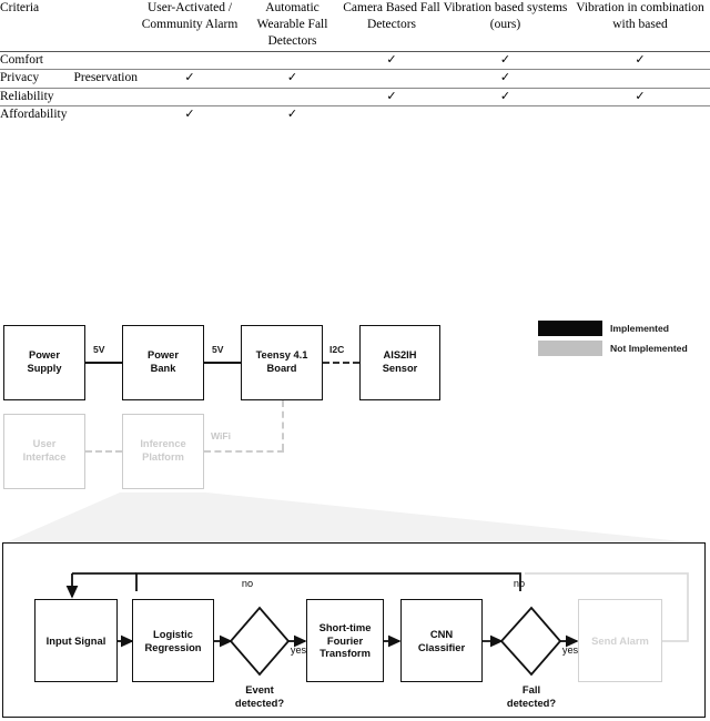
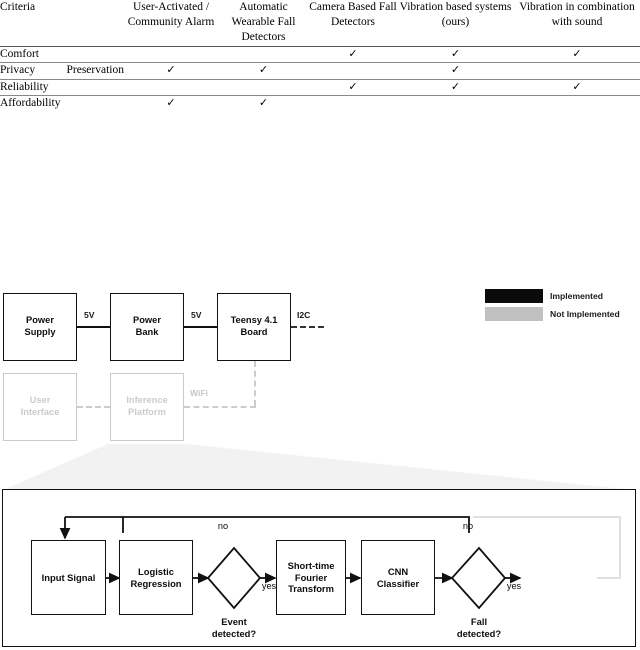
- Criteria	User-Activated / Community Alarm	Automatic Wearable Fall Detectors	Camera Based Fall Detectors	Vibration based systems (ours)	Vibration in combination with based
+ Criteria	User-Activated / Community Alarm	Automatic Wearable Fall Detectors	Camera Based Fall Detectors	Vibration based systems (ours)	Vibration in combination with sound
  Comfort			✓	✓	✓
  Privacy Preservation	✓	✓		✓
  Reliability			✓	✓	✓
  Affordability	✓	✓
  Implemented
  Not Implemented
  5V
  5V
  I2C
  WiFi
  Power
  Supply
  Power
  Bank
  Teensy 4.1
  Board
- AIS2IH
- Sensor
  User
  Interface
  Inference
  Platform
  Input Signal
  Logistic
  Regression
  Short-time
  Fourier
  Transform
  CNN
  Classifier
- Send Alarm
  Event
  detected?
  Fall
  detected?
  no
  yes
  no
  yes
